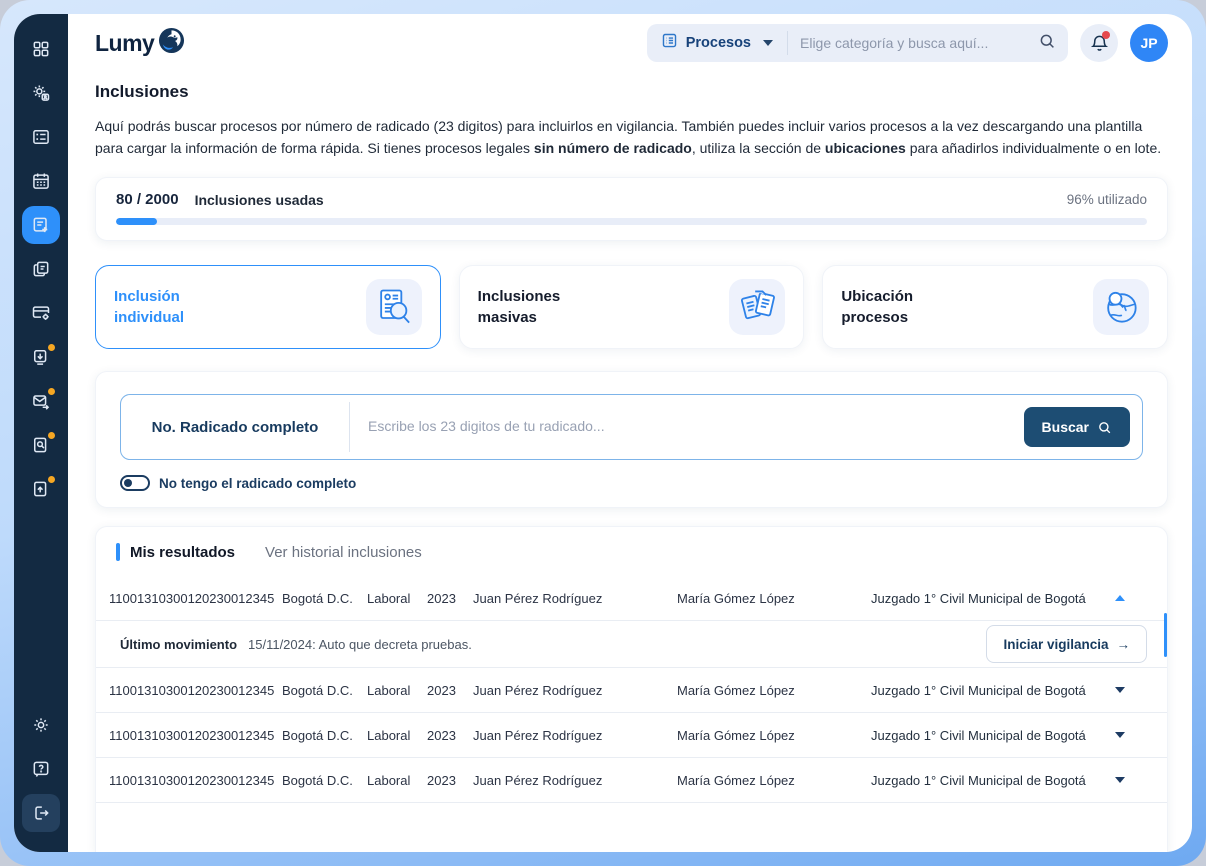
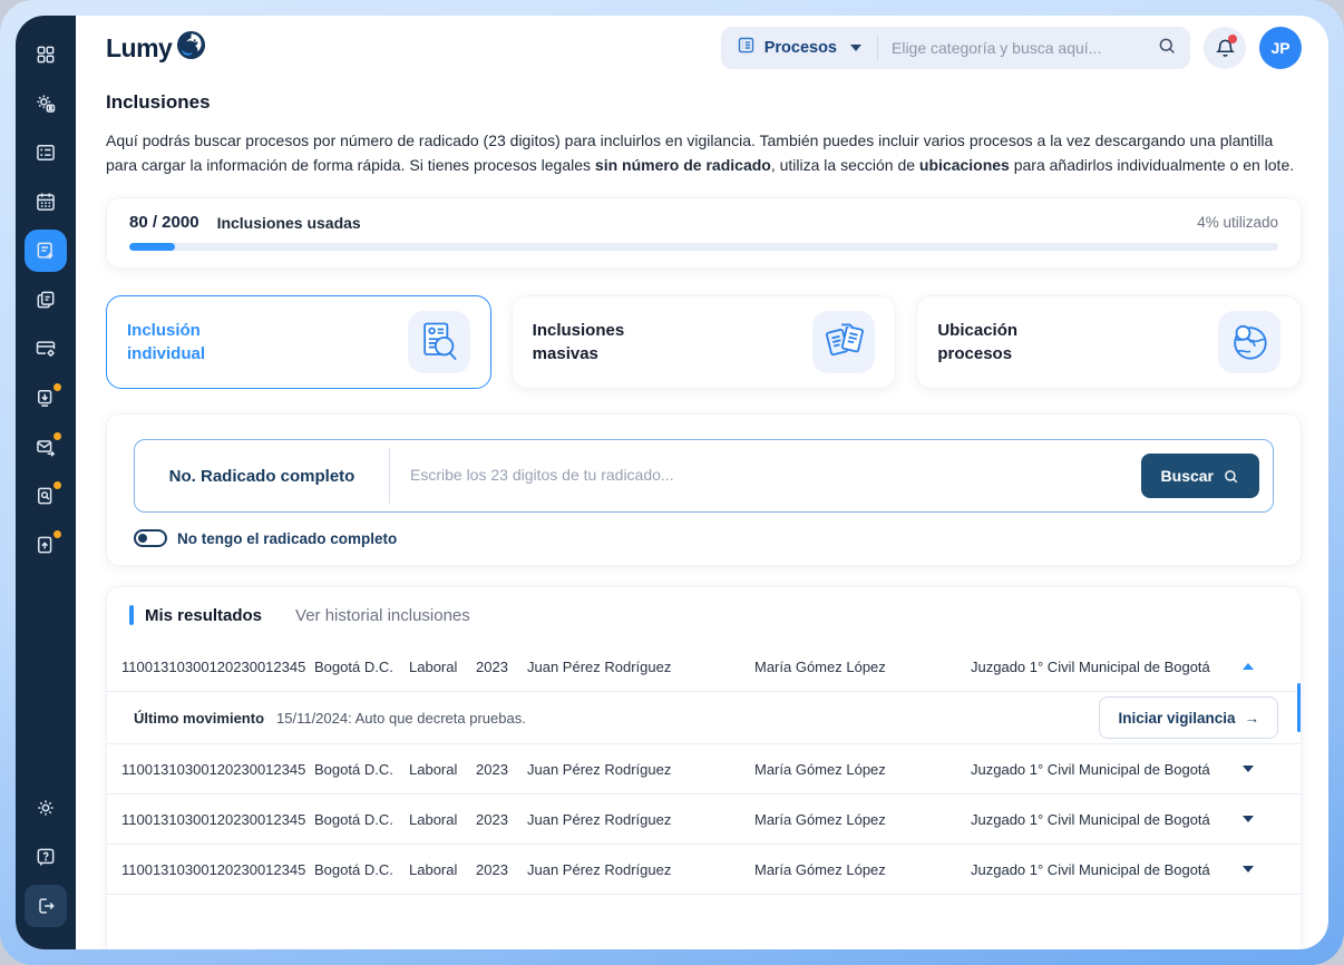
  Lumy
  Procesos
  Elige categoría y busca aquí...
  JP
  Inclusiones
  Aquí podrás buscar procesos por número de radicado (23 digitos) para incluirlos en vigilancia. También puedes incluir varios procesos a la vez descargando una plantilla para cargar la información de forma rápida. Si tienes procesos legales sin número de radicado, utiliza la sección de ubicaciones para añadirlos individualmente o en lote.
  80 / 2000
  Inclusiones usadas
- 96% utilizado
+ 4% utilizado
  Inclusión
  individual
  Inclusiones
  masivas
  Ubicación
  procesos
  No. Radicado completo
  Escribe los 23 digitos de tu radicado...
  Buscar
  No tengo el radicado completo
  Mis resultados
  Ver historial inclusiones
  11001310300120230012345
  Bogotá D.C.
  Laboral
  2023
  Juan Pérez Rodríguez
  María Gómez López
  Juzgado 1° Civil Municipal de Bogotá
  Último movimiento
  15/11/2024: Auto que decreta pruebas.
  Iniciar vigilancia
  →
  11001310300120230012345
  Bogotá D.C.
  Laboral
  2023
  Juan Pérez Rodríguez
  María Gómez López
  Juzgado 1° Civil Municipal de Bogotá
  11001310300120230012345
  Bogotá D.C.
  Laboral
  2023
  Juan Pérez Rodríguez
  María Gómez López
  Juzgado 1° Civil Municipal de Bogotá
  11001310300120230012345
  Bogotá D.C.
  Laboral
  2023
  Juan Pérez Rodríguez
  María Gómez López
  Juzgado 1° Civil Municipal de Bogotá
